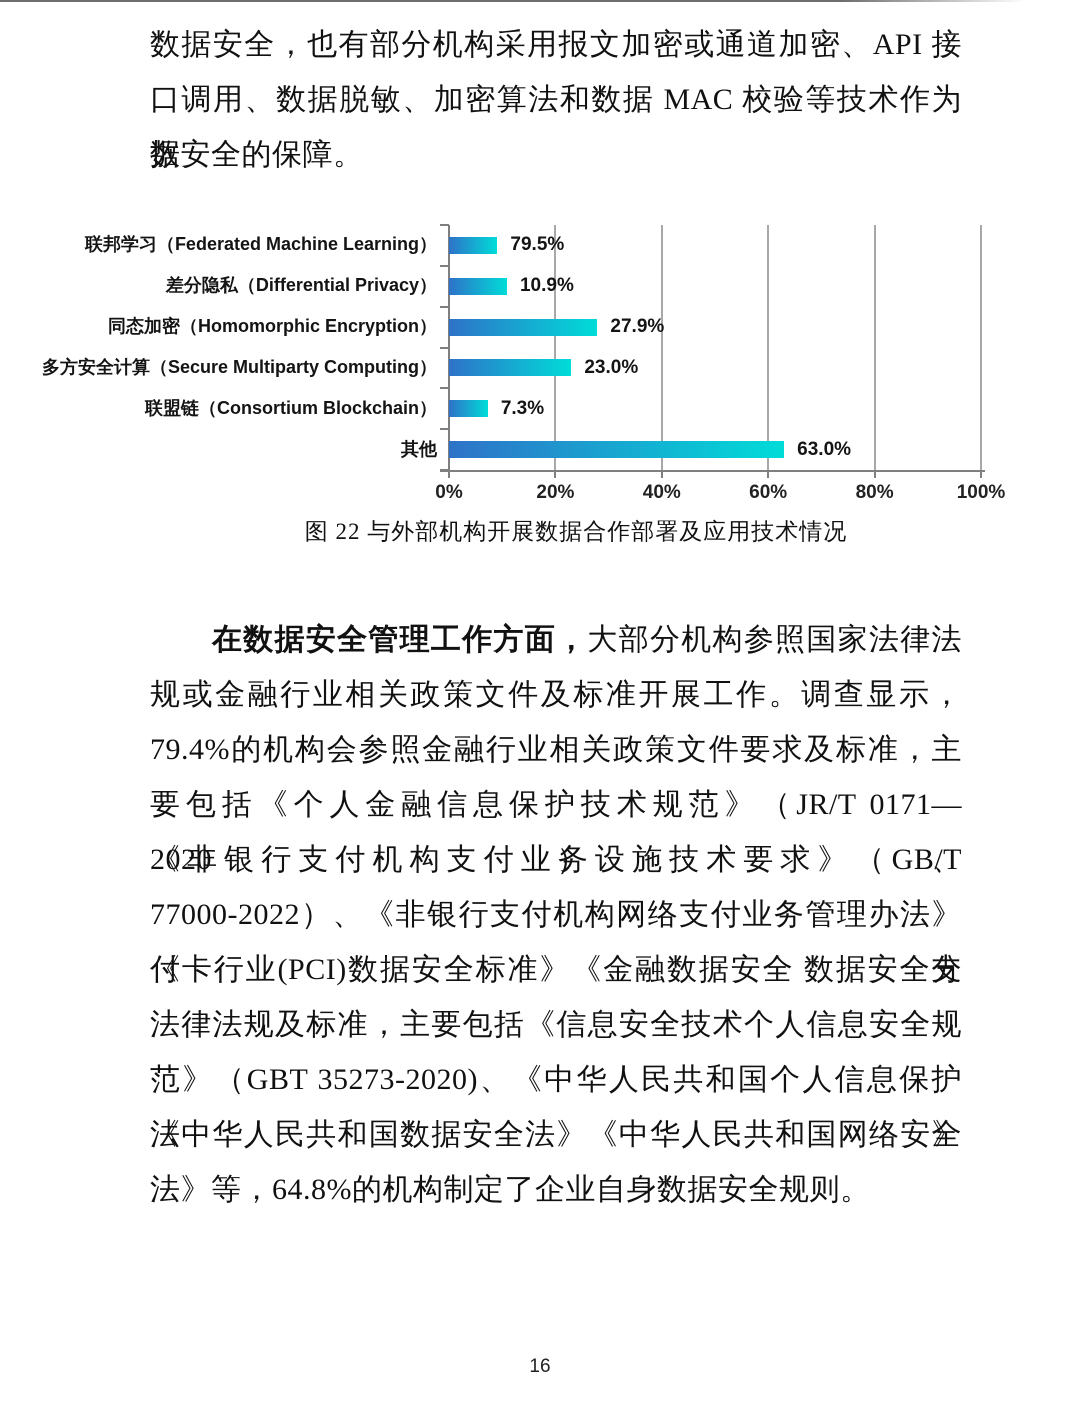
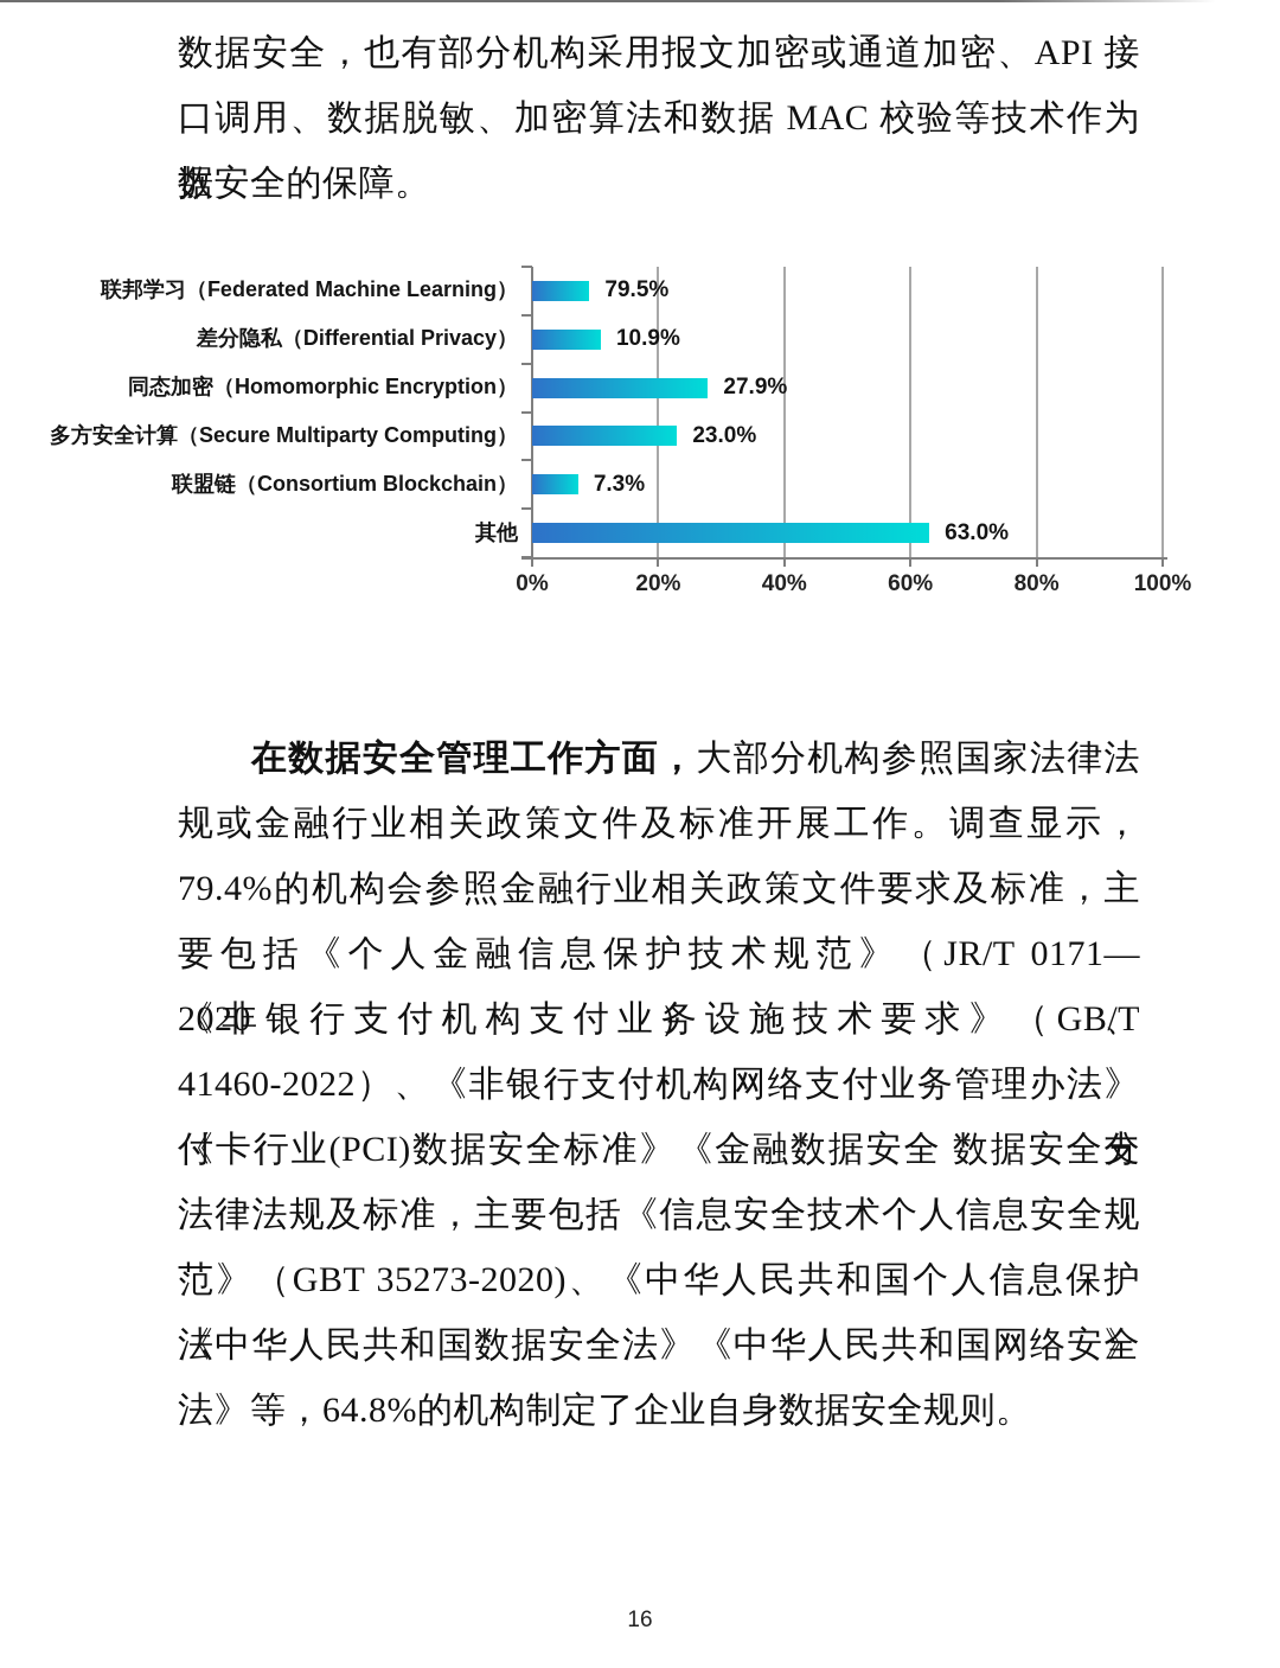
  数据安全，也有部分机构采用报文加密或通道加密、API 接
  口调用、数据脱敏、加密算法和数据 MAC 校验等技术作为数
  据安全的保障。
  0%
  20%
  40%
  60%
  80%
  100%
  联邦学习（Federated Machine Learning）
  79.5%
  差分隐私（Differential Privacy）
  10.9%
  同态加密（Homomorphic Encryption）
  27.9%
  多方安全计算（Secure Multiparty Computing）
  23.0%
  联盟链（Consortium Blockchain）
  7.3%
  其他
  63.0%
- 图 22 与外部机构开展数据合作部署及应用技术情况
  在数据安全管理工作方面，大部分机构参照国家法律法
  规或金融行业相关政策文件及标准开展工作。调查显示，
  79.4%的机构会参照金融行业相关政策文件要求及标准，主
  要包括《个人金融信息保护技术规范》（JR/T 0171—2020）、
  《非银行支付机构支付业务设施技术要求》（GB/T
- 77000-2022）、《非银行支付机构网络支付业务管理办法》《支
+ 41460-2022）、《非银行支付机构网络支付业务管理办法》《支
  付卡行业(PCI)数据安全标准》《金融数据安全 数据安全分
  法律法规及标准，主要包括《信息安全技术个人信息安全规
  范》（GBT 35273-2020)、《中华人民共和国个人信息保护法》
  《中华人民共和国数据安全法》《中华人民共和国网络安全
  法》等，64.8%的机构制定了企业自身数据安全规则。
  16
